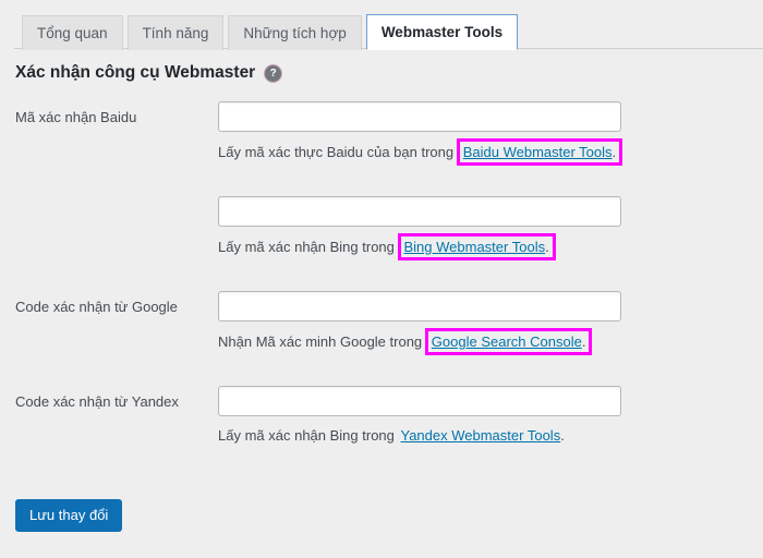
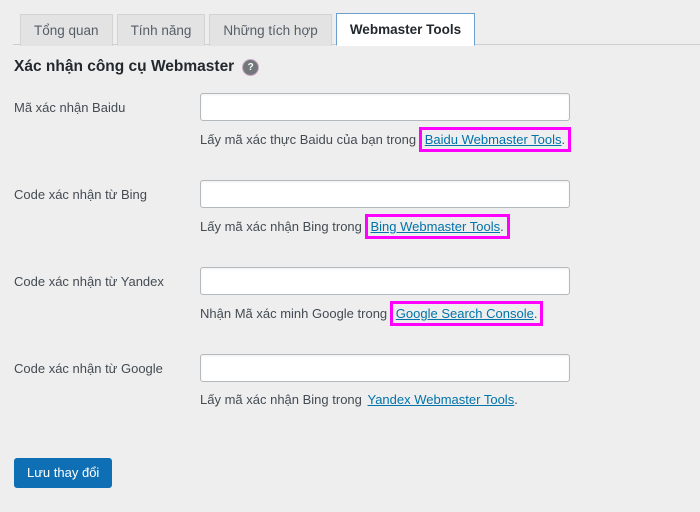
  Tổng quan
  Tính năng
  Những tích hợp
  Webmaster Tools
  Xác nhận công cụ Webmaster
  ?
  Mã xác nhận Baidu
  Lấy mã xác thực Baidu của bạn trong
  Baidu Webmaster Tools.
+ Code xác nhận từ Bing
  Lấy mã xác nhận Bing trong
  Bing Webmaster Tools.
- Code xác nhận từ Google
+ Code xác nhận từ Yandex
  Nhận Mã xác minh Google trong
  Google Search Console.
- Code xác nhận từ Yandex
+ Code xác nhận từ Google
  Lấy mã xác nhận Bing trong
  Yandex Webmaster Tools.
  Lưu thay đổi
